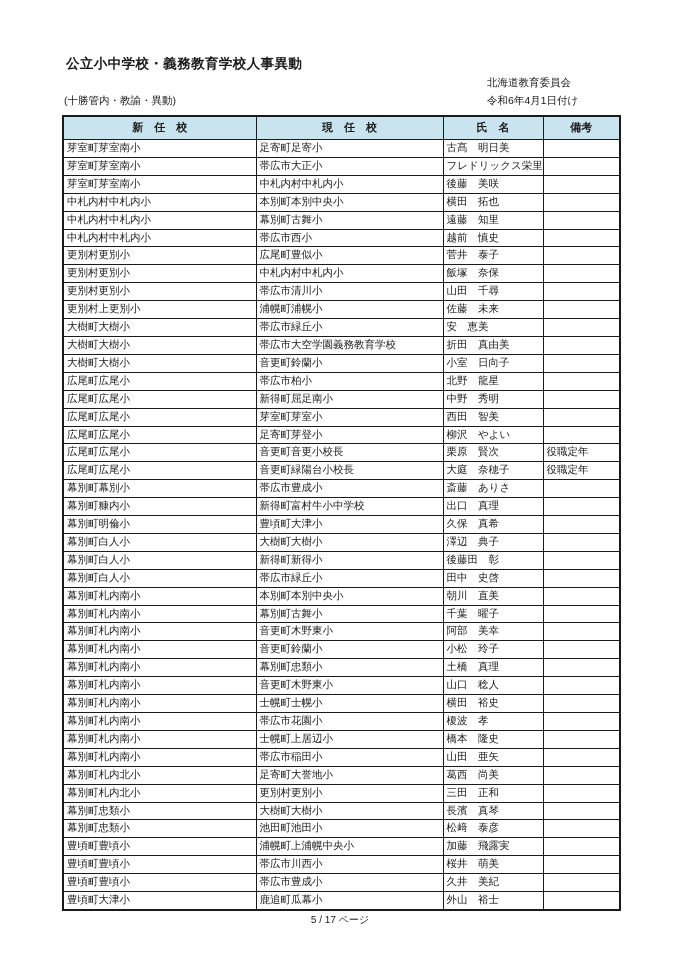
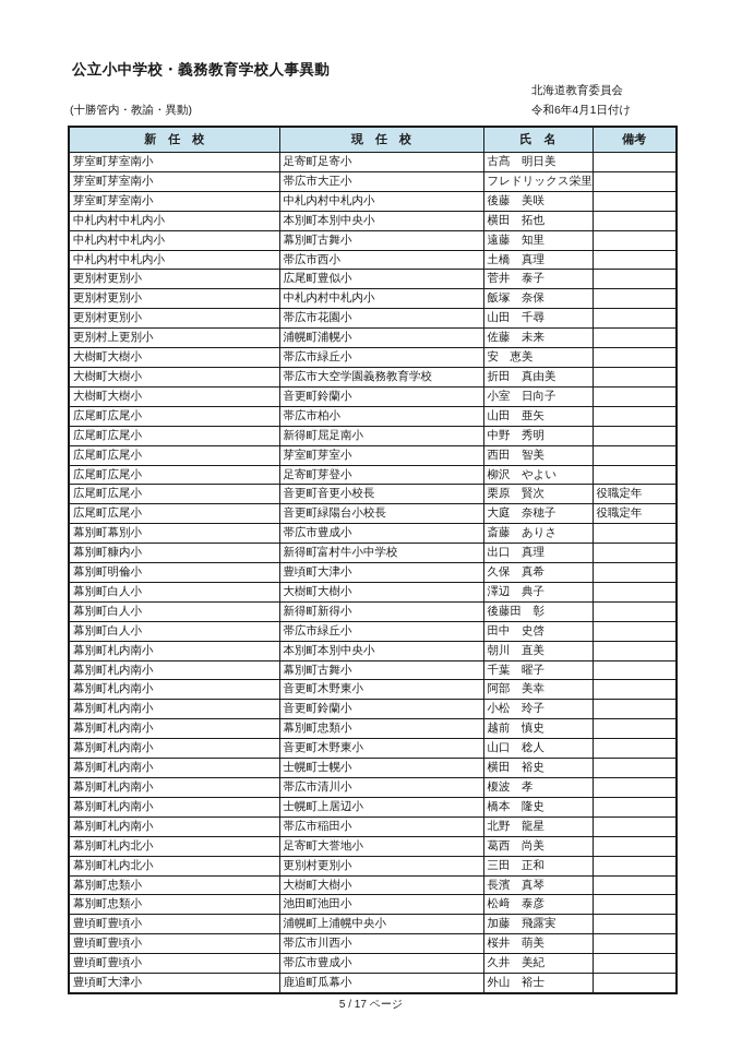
  公立小中学校・義務教育学校人事異動
  北海道教育委員会
  (十勝管内・教諭・異動)
  令和6年4月1日付け
  新 任 校	現 任 校	氏 名	備考
  芽室町芽室南小	足寄町足寄小	古髙 明日美
  芽室町芽室南小	帯広市大正小	フレドリックス栄里
  芽室町芽室南小	中札内村中札内小	後藤 美咲
  中札内村中札内小	本別町本別中央小	横田 拓也
  中札内村中札内小	幕別町古舞小	遠藤 知里
- 中札内村中札内小	帯広市西小	越前 慎史
+ 中札内村中札内小	帯広市西小	土橋 真理
  更別村更別小	広尾町豊似小	菅井 泰子
  更別村更別小	中札内村中札内小	飯塚 奈保
- 更別村更別小	帯広市清川小	山田 千尋
+ 更別村更別小	帯広市花園小	山田 千尋
  更別村上更別小	浦幌町浦幌小	佐藤 未来
  大樹町大樹小	帯広市緑丘小	安 恵美
  大樹町大樹小	帯広市大空学園義務教育学校	折田 真由美
  大樹町大樹小	音更町鈴蘭小	小室 日向子
- 広尾町広尾小	帯広市柏小	北野 龍星
+ 広尾町広尾小	帯広市柏小	山田 亜矢
  広尾町広尾小	新得町屈足南小	中野 秀明
  広尾町広尾小	芽室町芽室小	西田 智美
  広尾町広尾小	足寄町芽登小	柳沢 やよい
  広尾町広尾小	音更町音更小校長	栗原 賢次	役職定年
  広尾町広尾小	音更町緑陽台小校長	大庭 奈穂子	役職定年
  幕別町幕別小	帯広市豊成小	斎藤 ありさ
  幕別町糠内小	新得町富村牛小中学校	出口 真理
  幕別町明倫小	豊頃町大津小	久保 真希
  幕別町白人小	大樹町大樹小	澤辺 典子
  幕別町白人小	新得町新得小	後藤田 彰
  幕別町白人小	帯広市緑丘小	田中 史啓
  幕別町札内南小	本別町本別中央小	朝川 直美
  幕別町札内南小	幕別町古舞小	千葉 曜子
  幕別町札内南小	音更町木野東小	阿部 美幸
  幕別町札内南小	音更町鈴蘭小	小松 玲子
- 幕別町札内南小	幕別町忠類小	土橋 真理
+ 幕別町札内南小	幕別町忠類小	越前 慎史
  幕別町札内南小	音更町木野東小	山口 稔人
  幕別町札内南小	士幌町士幌小	横田 裕史
- 幕別町札内南小	帯広市花園小	榎波 孝
+ 幕別町札内南小	帯広市清川小	榎波 孝
  幕別町札内南小	士幌町上居辺小	橋本 隆史
- 幕別町札内南小	帯広市稲田小	山田 亜矢
+ 幕別町札内南小	帯広市稲田小	北野 龍星
  幕別町札内北小	足寄町大誉地小	葛西 尚美
  幕別町札内北小	更別村更別小	三田 正和
  幕別町忠類小	大樹町大樹小	長濱 真琴
  幕別町忠類小	池田町池田小	松﨑 泰彦
  豊頃町豊頃小	浦幌町上浦幌中央小	加藤 飛露実
  豊頃町豊頃小	帯広市川西小	桜井 萌美
  豊頃町豊頃小	帯広市豊成小	久井 美紀
  豊頃町大津小	鹿追町瓜幕小	外山 裕士
  5 / 17 ページ
